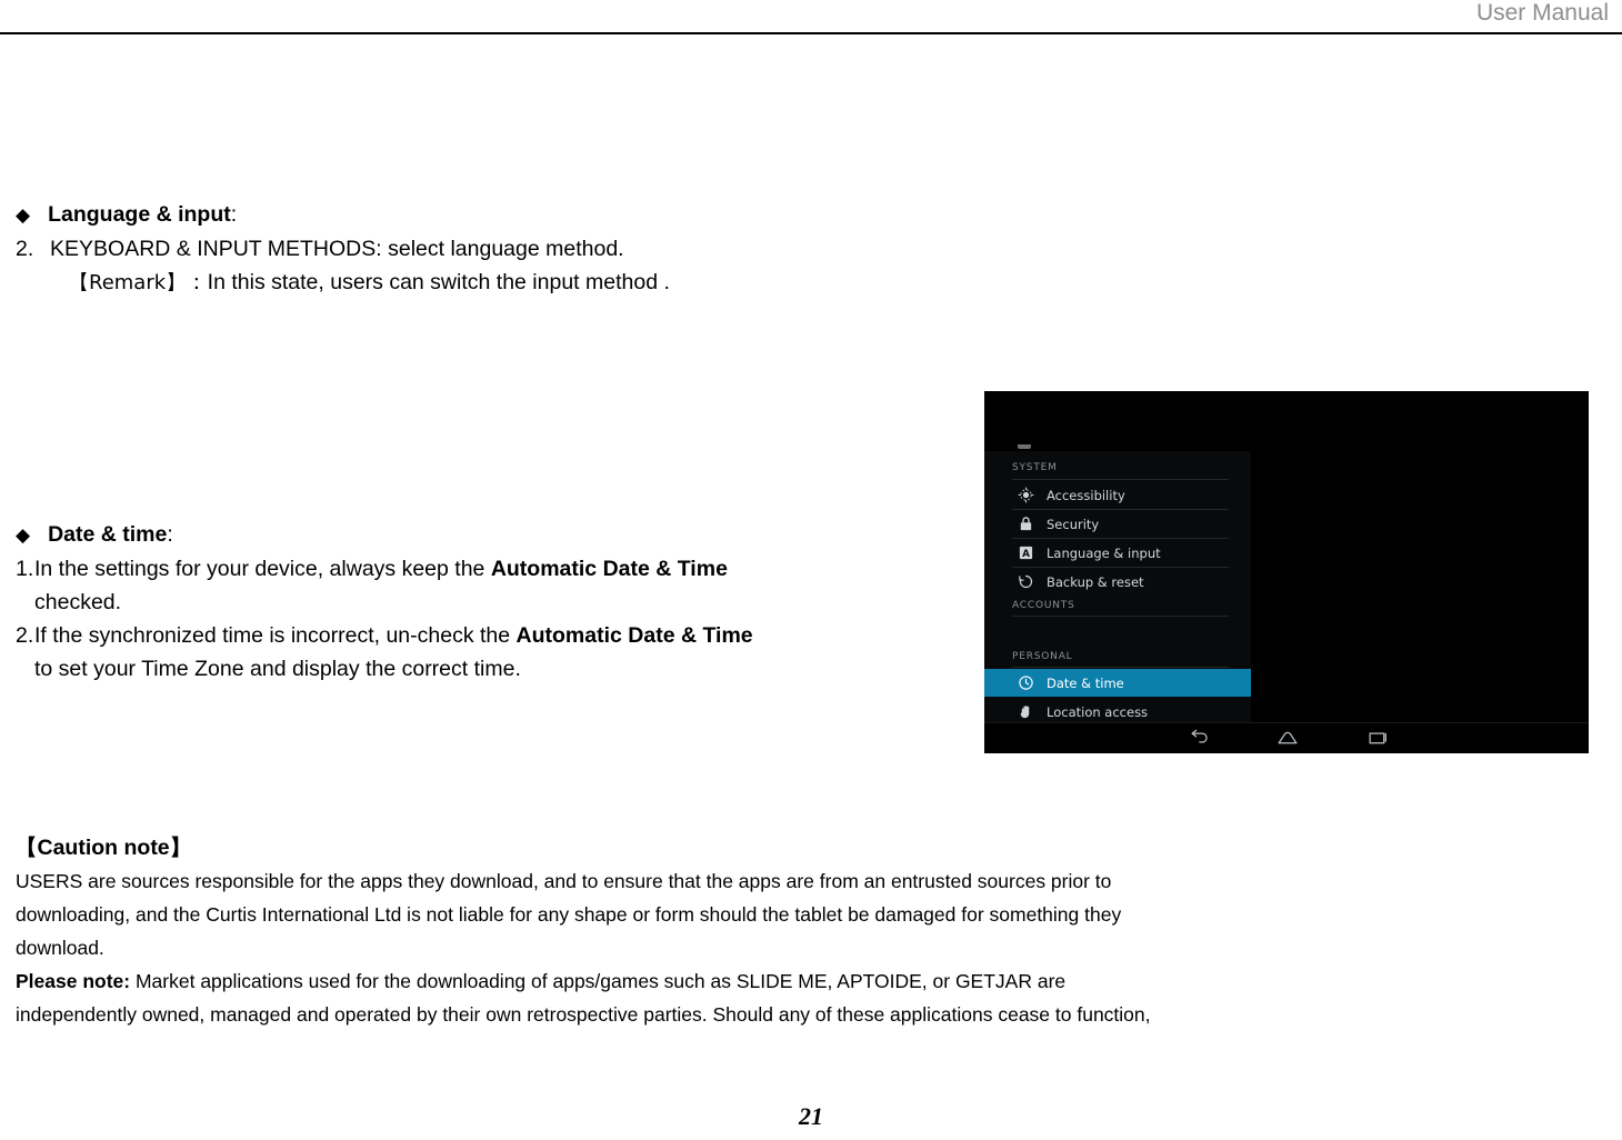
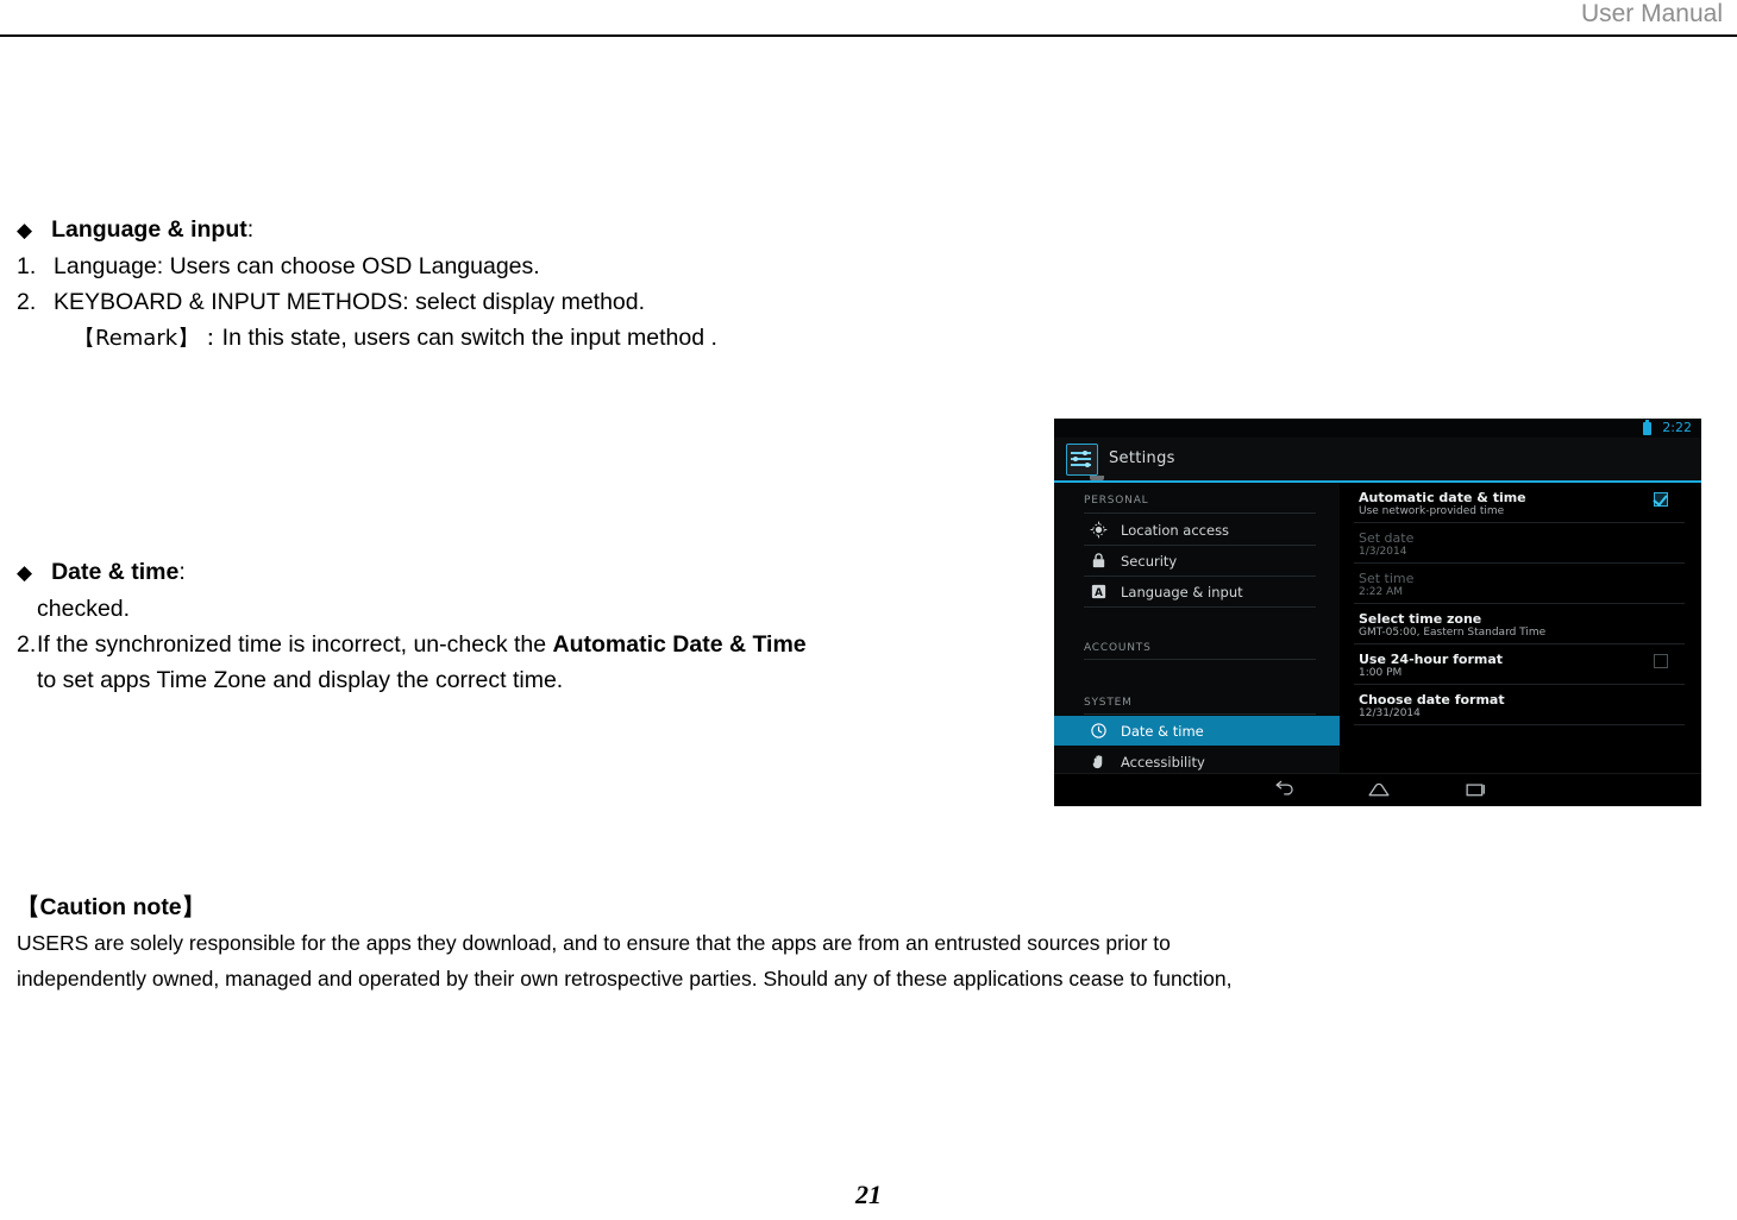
  User Manual
  ◆
  Language & input
  :
+ 1. Language: Users can choose OSD Languages.
- 2. KEYBOARD & INPUT METHODS: select language method.
+ 2. KEYBOARD & INPUT METHODS: select display method.
  【Remark】：In this state, users can switch the input method .
  ◆
  Date & time
  :
- 1.In the settings for your device, always keep the Automatic Date & Time
  checked.
  2.If the synchronized time is incorrect, un-check the Automatic Date & Time
- to set your Time Zone and display the correct time.
+ to set apps Time Zone and display the correct time.
+ 2:22
+ Settings
- SYSTEM
+ PERSONAL
- Accessibility
+ Location access
  Security
  A
  Language & input
- Backup & reset
  ACCOUNTS
- PERSONAL
+ SYSTEM
  Date & time
- Location access
+ Accessibility
+ Automatic date & time
+ Use network-provided time
+ Set date
+ 1/3/2014
+ Set time
+ 2:22 AM
+ Select time zone
+ GMT-05:00, Eastern Standard Time
+ Use 24-hour format
+ 1:00 PM
+ Choose date format
+ 12/31/2014
  【Caution note】
- USERS are sources responsible for the apps they download, and to ensure that the apps are from an entrusted sources prior to
+ USERS are solely responsible for the apps they download, and to ensure that the apps are from an entrusted sources prior to
- downloading, and the Curtis International Ltd is not liable for any shape or form should the tablet be damaged for something they
- download.
- Please note: Market applications used for the downloading of apps/games such as SLIDE ME, APTOIDE, or GETJAR are
  independently owned, managed and operated by their own retrospective parties. Should any of these applications cease to function,
  21
